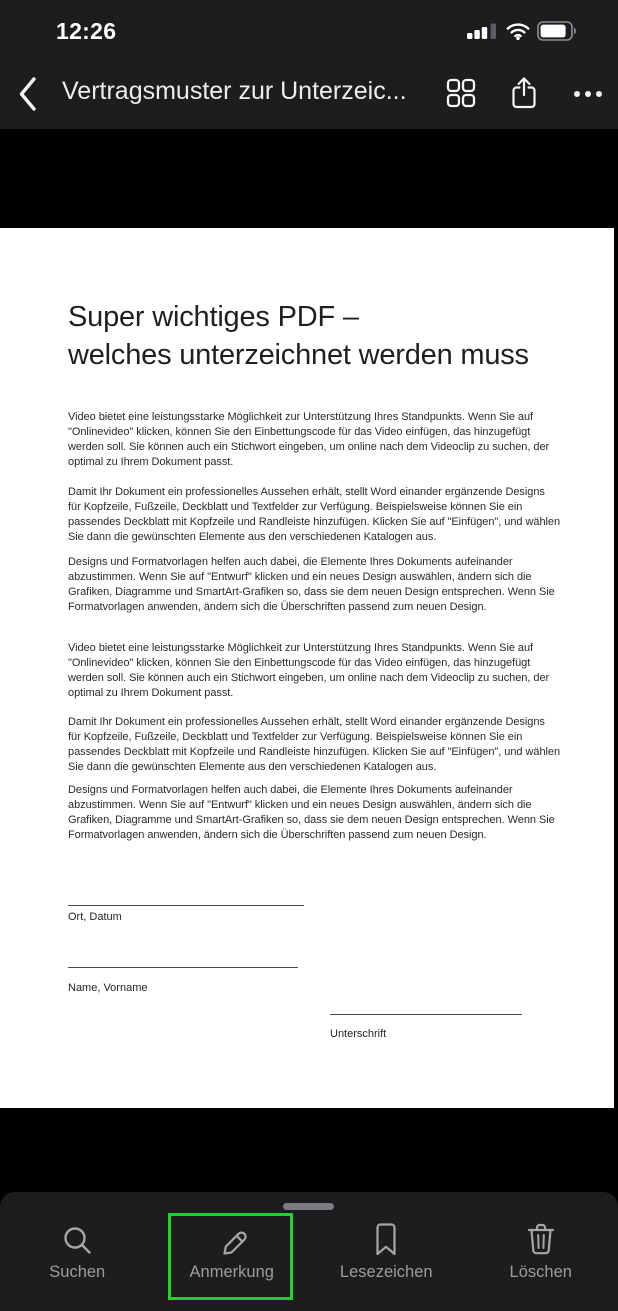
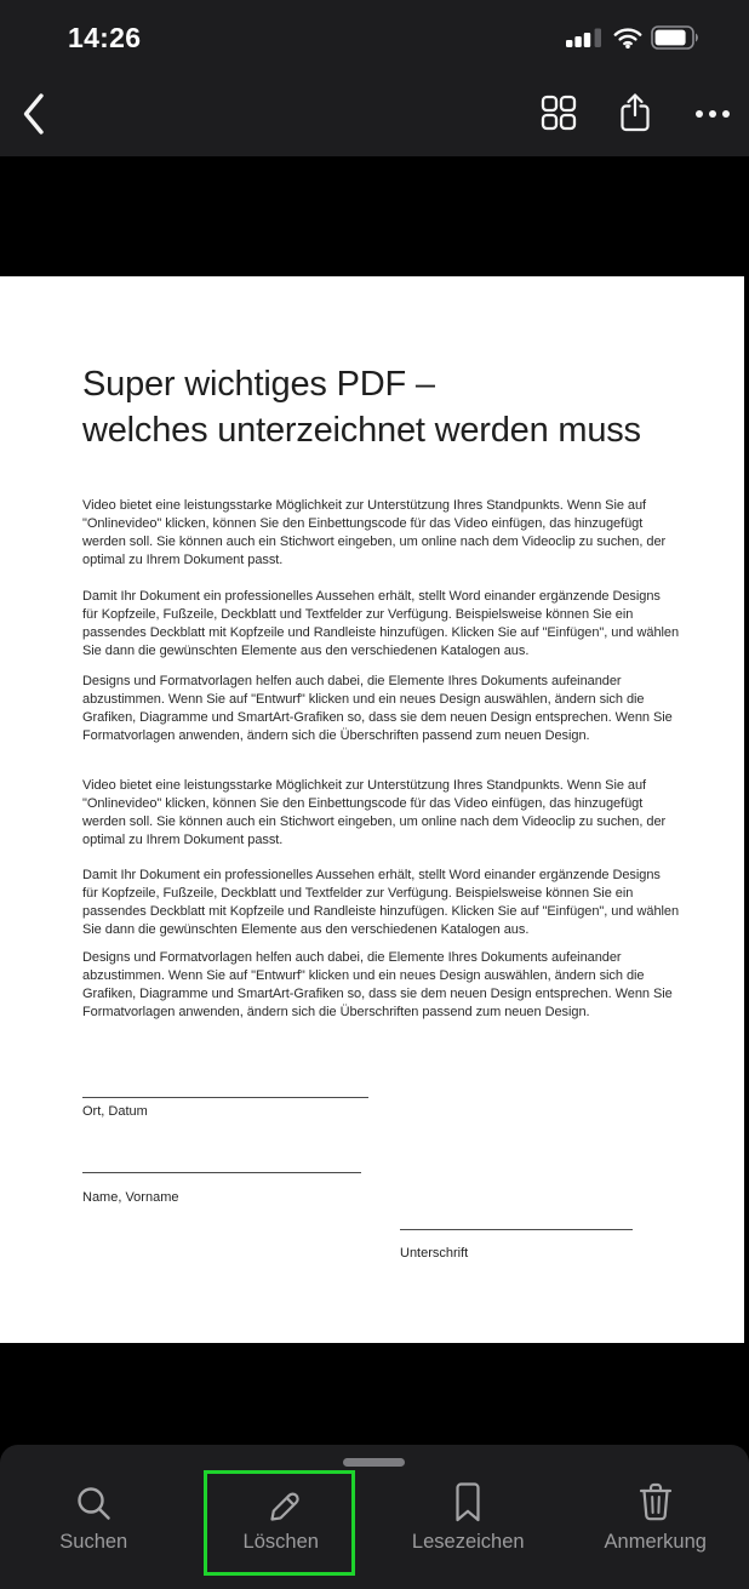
- 12:26
+ 14:26
- Vertragsmuster zur Unterzeic...
  Super wichtiges PDF –
  welches unterzeichnet werden muss
  Video bietet eine leistungsstarke Möglichkeit zur Unterstützung Ihres Standpunkts. Wenn Sie auf
  "Onlinevideo" klicken, können Sie den Einbettungscode für das Video einfügen, das hinzugefügt
  werden soll. Sie können auch ein Stichwort eingeben, um online nach dem Videoclip zu suchen, der
  optimal zu Ihrem Dokument passt.
  Damit Ihr Dokument ein professionelles Aussehen erhält, stellt Word einander ergänzende Designs
  für Kopfzeile, Fußzeile, Deckblatt und Textfelder zur Verfügung. Beispielsweise können Sie ein
  passendes Deckblatt mit Kopfzeile und Randleiste hinzufügen. Klicken Sie auf "Einfügen", und wählen
  Sie dann die gewünschten Elemente aus den verschiedenen Katalogen aus.
  Designs und Formatvorlagen helfen auch dabei, die Elemente Ihres Dokuments aufeinander
  abzustimmen. Wenn Sie auf "Entwurf" klicken und ein neues Design auswählen, ändern sich die
  Grafiken, Diagramme und SmartArt-Grafiken so, dass sie dem neuen Design entsprechen. Wenn Sie
  Formatvorlagen anwenden, ändern sich die Überschriften passend zum neuen Design.
  Video bietet eine leistungsstarke Möglichkeit zur Unterstützung Ihres Standpunkts. Wenn Sie auf
  "Onlinevideo" klicken, können Sie den Einbettungscode für das Video einfügen, das hinzugefügt
  werden soll. Sie können auch ein Stichwort eingeben, um online nach dem Videoclip zu suchen, der
  optimal zu Ihrem Dokument passt.
  Damit Ihr Dokument ein professionelles Aussehen erhält, stellt Word einander ergänzende Designs
  für Kopfzeile, Fußzeile, Deckblatt und Textfelder zur Verfügung. Beispielsweise können Sie ein
  passendes Deckblatt mit Kopfzeile und Randleiste hinzufügen. Klicken Sie auf "Einfügen", und wählen
  Sie dann die gewünschten Elemente aus den verschiedenen Katalogen aus.
  Designs und Formatvorlagen helfen auch dabei, die Elemente Ihres Dokuments aufeinander
  abzustimmen. Wenn Sie auf "Entwurf" klicken und ein neues Design auswählen, ändern sich die
  Grafiken, Diagramme und SmartArt-Grafiken so, dass sie dem neuen Design entsprechen. Wenn Sie
  Formatvorlagen anwenden, ändern sich die Überschriften passend zum neuen Design.
  Ort, Datum
  Name, Vorname
  Unterschrift
  Suchen
- Anmerkung
+ Löschen
  Lesezeichen
- Löschen
+ Anmerkung
